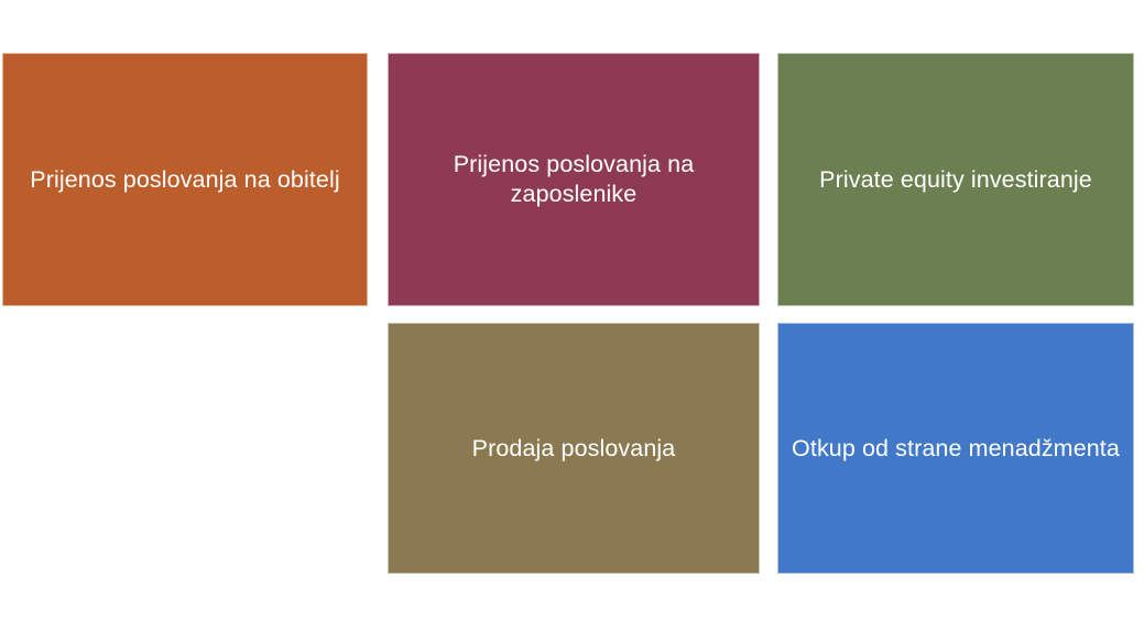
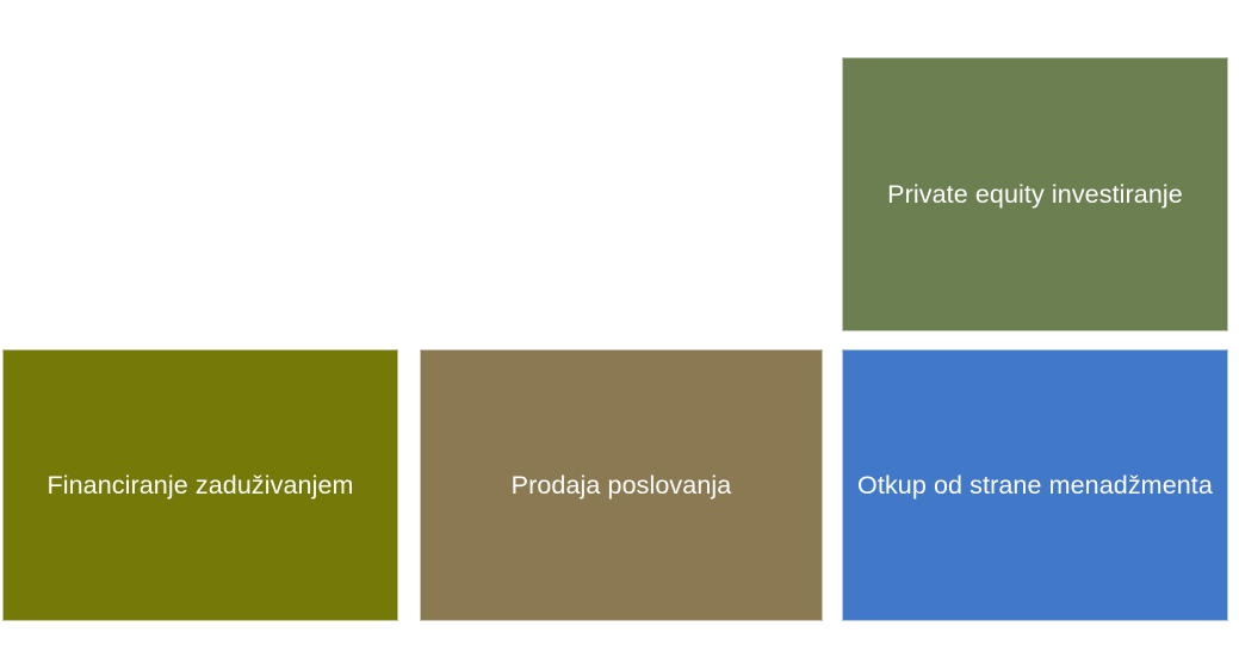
- Prijenos poslovanja na obitelj
- Prijenos poslovanja na zaposlenike
  Private equity investiranje
+ Financiranje zaduživanjem
  Prodaja poslovanja
  Otkup od strane menadžmenta
